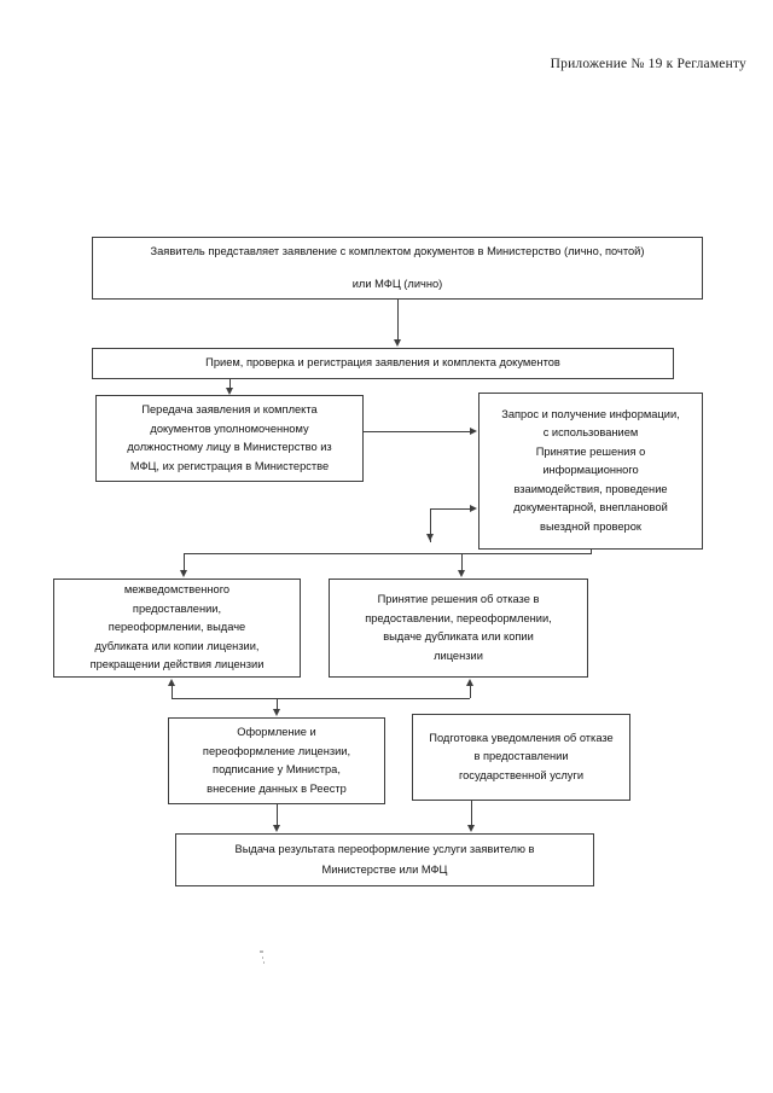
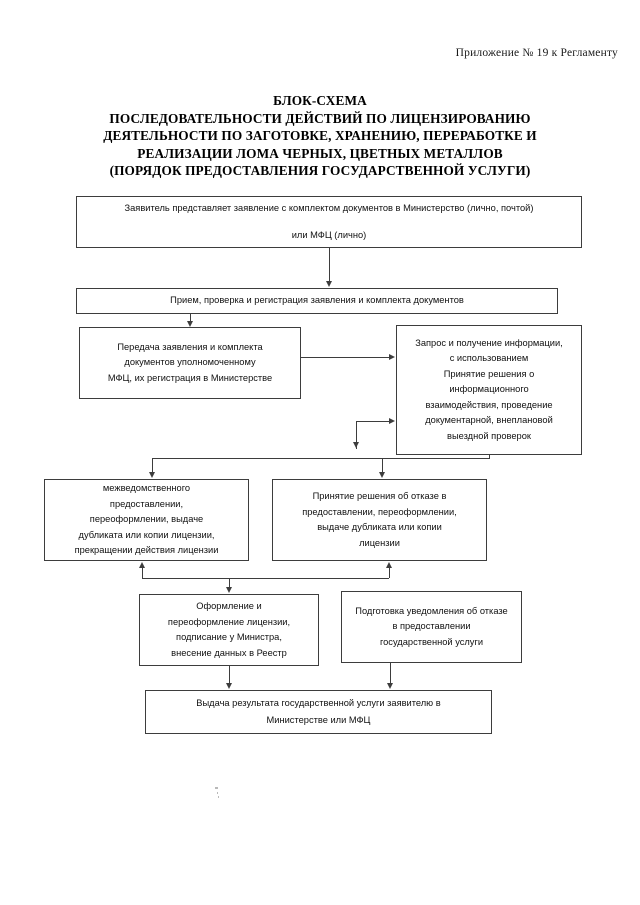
  Приложение № 19 к Регламенту
+ БЛОК-СХЕМА
+ ПОСЛЕДОВАТЕЛЬНОСТИ ДЕЙСТВИЙ ПО ЛИЦЕНЗИРОВАНИЮ
+ ДЕЯТЕЛЬНОСТИ ПО ЗАГОТОВКЕ, ХРАНЕНИЮ, ПЕРЕРАБОТКЕ И
+ РЕАЛИЗАЦИИ ЛОМА ЧЕРНЫХ, ЦВЕТНЫХ МЕТАЛЛОВ
+ (ПОРЯДОК ПРЕДОСТАВЛЕНИЯ ГОСУДАРСТВЕННОЙ УСЛУГИ)
  Заявитель представляет заявление с комплектом документов в Министерство (лично, почтой)
  или МФЦ (лично)
  Прием, проверка и регистрация заявления и комплекта документов
  Передача заявления и комплекта
  документов уполномоченному
- должностному лицу в Министерство из
  МФЦ, их регистрация в Министерстве
  Запрос и получение информации,
  с использованием
  Принятие решения о
  информационного
  взаимодействия, проведение
  документарной, внеплановой
  выездной проверок
  межведомственного
  предоставлении,
  переоформлении, выдаче
  дубликата или копии лицензии,
  прекращении действия лицензии
  Принятие решения об отказе в
  предоставлении, переоформлении,
  выдаче дубликата или копии
  лицензии
  Оформление и
  переоформление лицензии,
  подписание у Министра,
  внесение данных в Реестр
  Подготовка уведомления об отказе
  в предоставлении
  государственной услуги
- Выдача результата переоформление услуги заявителю в
+ Выдача результата государственной услуги заявителю в
  Министерстве или МФЦ
